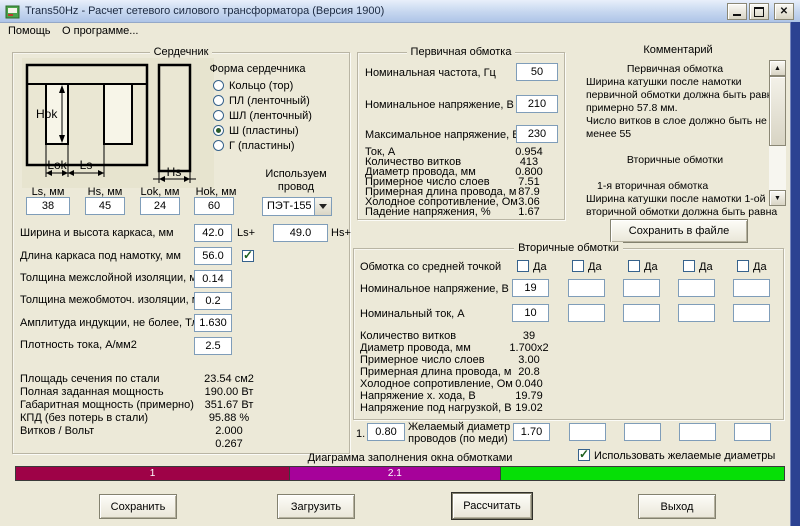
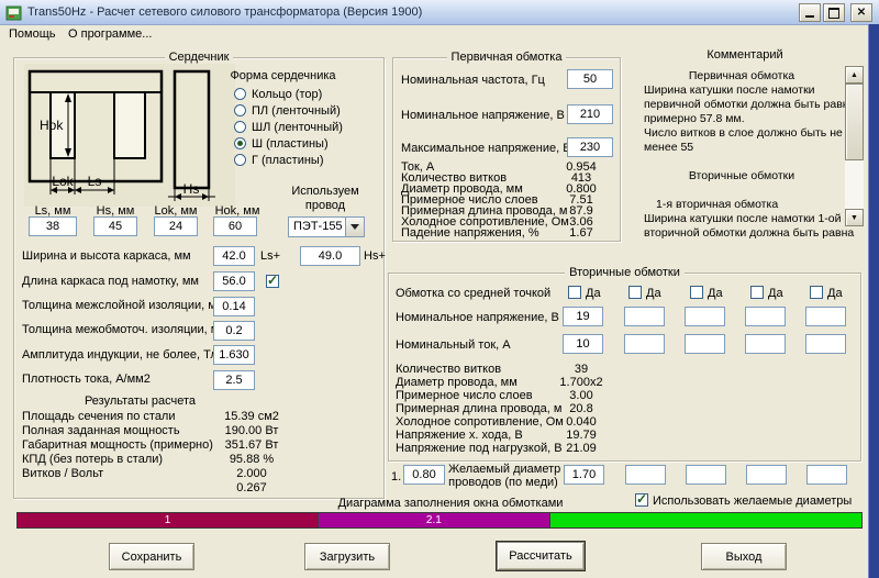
  Trans50Hz - Расчет сетевого силового трансформатора (Версия 1900)
  ✕
  Помощь
  О программе...
  Сердечник
  Hok
  Lok
  Ls
  Hs
  Форма сердечника
  Кольцо (тор)
  ПЛ (ленточный)
  ШЛ (ленточный)
  Ш (пластины)
  Г (пластины)
  Используем провод
  ПЭТ-155
  Ls, мм
  Hs, мм
  Lok, мм
  Hok, мм
  38
  45
  24
  60
  Ширина и высота каркаса, мм
  42.0
  Ls+
  49.0
  Hs+
  Длина каркаса под намотку, мм
  56.0
  Толщина межслойной изоляции, м
  0.14
  Толщина межобмоточ. изоляции,
  0.2
  Амплитуда индукции, не более, Т
  1.630
  Плотность тока, А/мм2
  2.5
+ Результаты расчета
  Площадь сечения по стали
- 23.54 см2
+ 15.39 см2
  Полная заданная мощность
  190.00 Вт
  Габаритная мощность (примерно)
  351.67 Вт
  КПД (без потерь в стали)
  95.88 %
  Витков / Вольт
  2.000
  0.267
  Первичная обмотка
  Номинальная частота, Гц
  50
  Номинальное напряжение, В
  210
  Максимальное напряжение,
  230
  Ток, А
  0.954
  Количество витков
  413
  Диаметр провода, мм
  0.800
  Примерное число слоев
  7.51
  Примерная длина провода, м
  87.9
  Холодное сопротивление, Ом
  3.06
  Падение напряжения, %
  1.67
  Комментарий
  Первичная обмотка
  Ширина катушки после намотки
  первичной обмотки должна быть рав
  примерно 57.8 мм.
  Число витков в слое должно быть не
  менее 55
  Вторичные обмотки
  1-я вторичная обмотка
  Ширина катушки после намотки 1-ой
  вторичной обмотки должна быть равна
- Сохранить в файле
  Вторичные обмотки
  Обмотка со средней точкой
  Да
  Да
  Да
  Да
  Да
  Номинальное напряжение, В
  19
  Номинальный ток, А
  10
  Количество витков
  39
  Диаметр провода, мм
  1.700x2
  Примерное число слоев
  3.00
  Примерная длина провода, м
  20.8
  Холодное сопротивление, Ом
  0.040
  Напряжение х. хода, В
  19.79
  Напряжение под нагрузкой, В
- 19.02
+ 21.09
  1.
  0.80
  Желаемый диаметр
  проводов (по меди)
  1.70
  Использовать желаемые диаметры
  Диаграмма заполнения окна обмотками
  1
  2.1
  Сохранить
  Загрузить
  Рассчитать
  Выход
